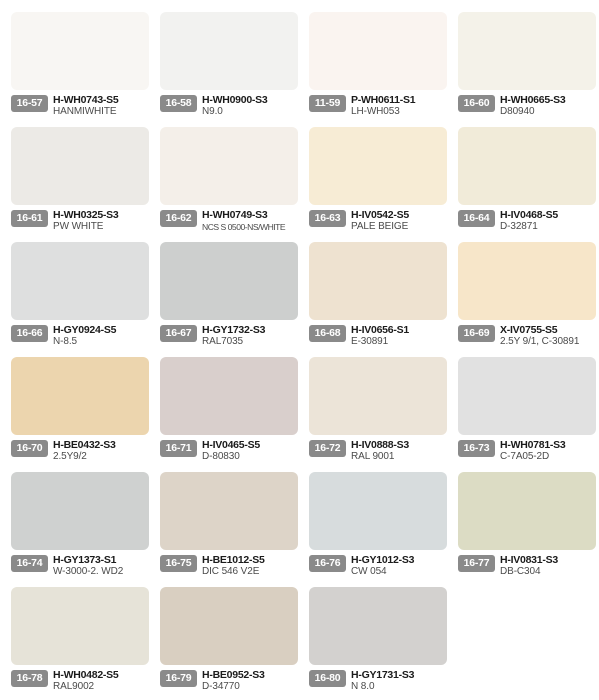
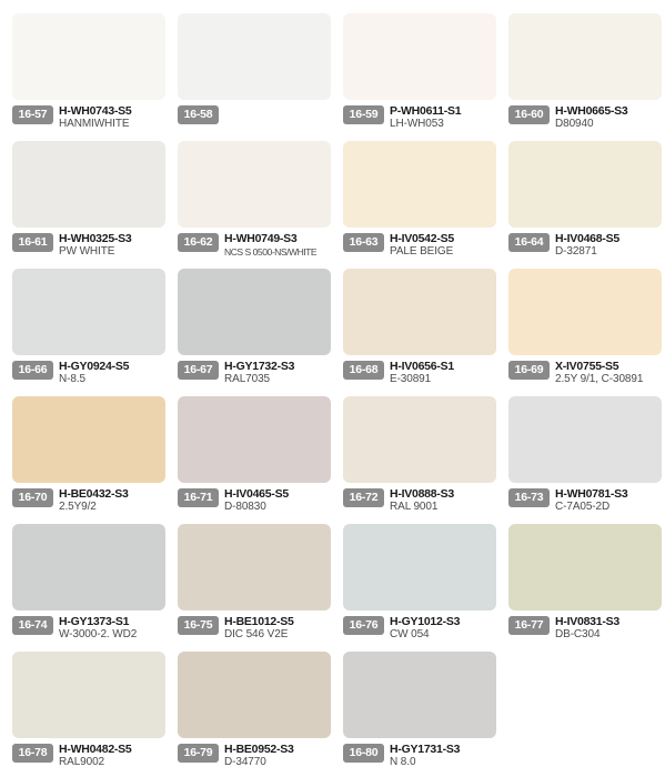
  16-57
  H-WH0743-S5
  HANMIWHITE
  16-58
- H-WH0900-S3
- N9.0
- 11-59
+ 16-59
  P-WH0611-S1
  LH-WH053
  16-60
  H-WH0665-S3
  D80940
  16-61
  H-WH0325-S3
  PW WHITE
  16-62
  H-WH0749-S3
  NCS S 0500-NS/WHITE
  16-63
  H-IV0542-S5
  PALE BEIGE
  16-64
  H-IV0468-S5
  D-32871
  16-66
  H-GY0924-S5
  N-8.5
  16-67
  H-GY1732-S3
  RAL7035
  16-68
  H-IV0656-S1
  E-30891
  16-69
  X-IV0755-S5
  2.5Y 9/1, C-30891
  16-70
  H-BE0432-S3
  2.5Y9/2
  16-71
  H-IV0465-S5
  D-80830
  16-72
  H-IV0888-S3
  RAL 9001
  16-73
  H-WH0781-S3
  C-7A05-2D
  16-74
  H-GY1373-S1
  W-3000-2. WD2
  16-75
  H-BE1012-S5
  DIC 546 V2E
  16-76
  H-GY1012-S3
  CW 054
  16-77
  H-IV0831-S3
  DB-C304
  16-78
  H-WH0482-S5
  RAL9002
  16-79
  H-BE0952-S3
  D-34770
  16-80
  H-GY1731-S3
  N 8.0
